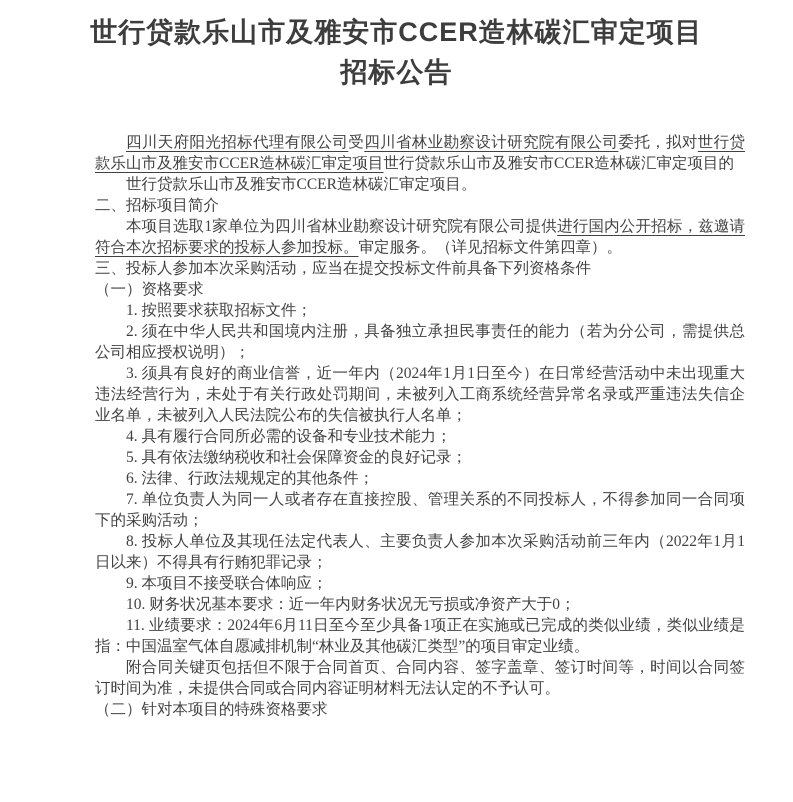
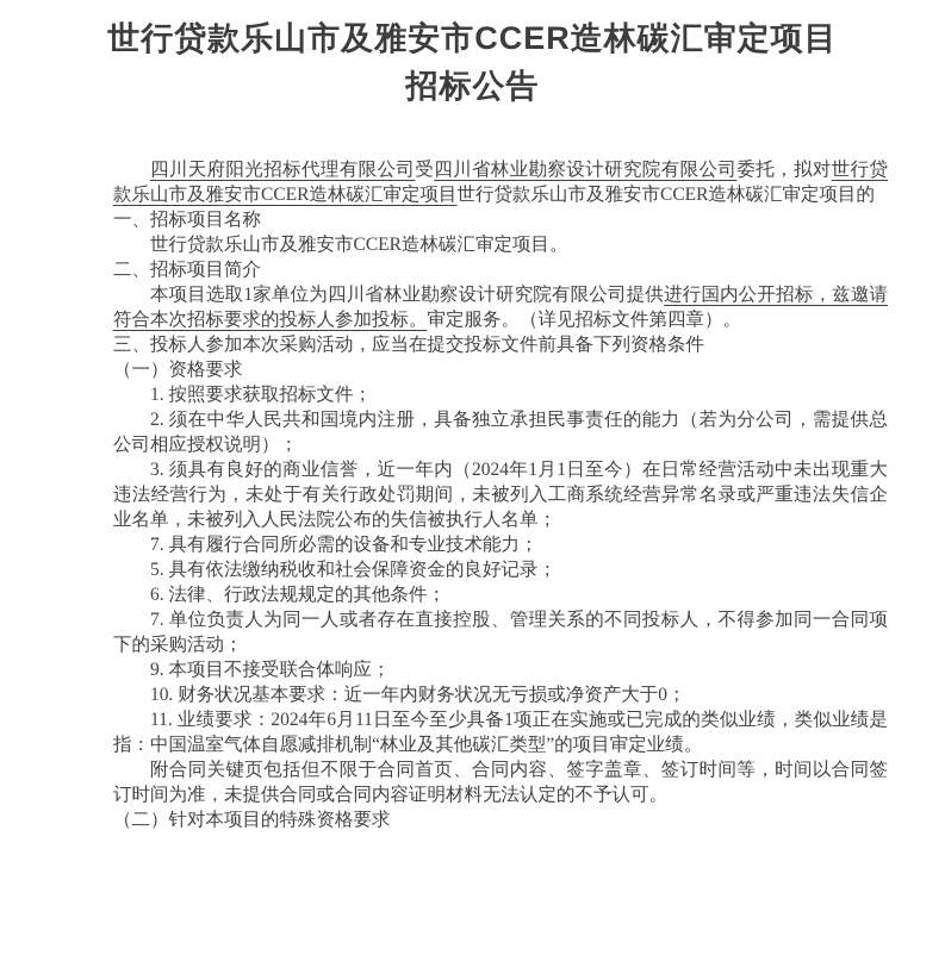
  世行贷款乐山市及雅安市CCER造林碳汇审定项目
  招标公告
  四川天府阳光招标代理有限公司受四川省林业勘察设计研究院有限公司委托，拟对世行贷款乐山市及雅安市CCER造林碳汇审定项目世行贷款乐山市及雅安市CCER造林碳汇审定项目的
+ 一、招标项目名称
  世行贷款乐山市及雅安市CCER造林碳汇审定项目。
  二、招标项目简介
  本项目选取1家单位为四川省林业勘察设计研究院有限公司提供进行国内公开招标，兹邀请符合本次招标要求的投标人参加投标。审定服务。（详见招标文件第四章）。
  三、投标人参加本次采购活动，应当在提交投标文件前具备下列资格条件
  （一）资格要求
  1. 按照要求获取招标文件；
  2. 须在中华人民共和国境内注册，具备独立承担民事责任的能力（若为分公司，需提供总公司相应授权说明）；
  3. 须具有良好的商业信誉，近一年内（2024年1月1日至今）在日常经营活动中未出现重大违法经营行为，未处于有关行政处罚期间，未被列入工商系统经营异常名录或严重违法失信企业名单，未被列入人民法院公布的失信被执行人名单；
- 4. 具有履行合同所必需的设备和专业技术能力；
+ 7. 具有履行合同所必需的设备和专业技术能力；
  5. 具有依法缴纳税收和社会保障资金的良好记录；
  6. 法律、行政法规规定的其他条件；
  7. 单位负责人为同一人或者存在直接控股、管理关系的不同投标人，不得参加同一合同项下的采购活动；
- 8. 投标人单位及其现任法定代表人、主要负责人参加本次采购活动前三年内（2022年1月1日以来）不得具有行贿犯罪记录；
  9. 本项目不接受联合体响应；
  10. 财务状况基本要求：近一年内财务状况无亏损或净资产大于0；
  11. 业绩要求：2024年6月11日至今至少具备1项正在实施或已完成的类似业绩，类似业绩是指：中国温室气体自愿减排机制“林业及其他碳汇类型”的项目审定业绩。
  附合同关键页包括但不限于合同首页、合同内容、签字盖章、签订时间等，时间以合同签订时间为准，未提供合同或合同内容证明材料无法认定的不予认可。
  （二）针对本项目的特殊资格要求
